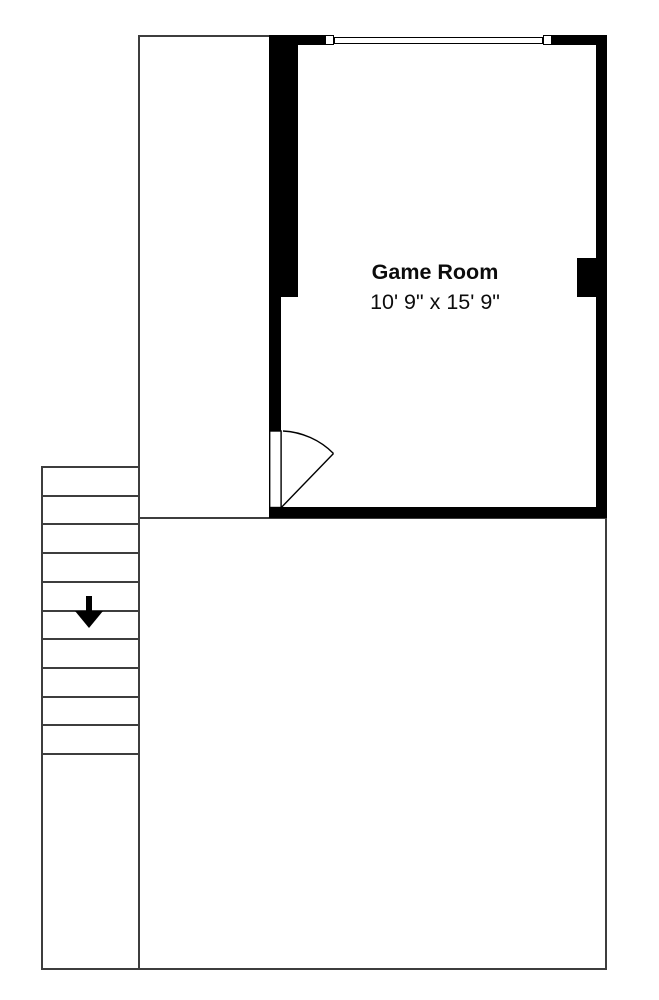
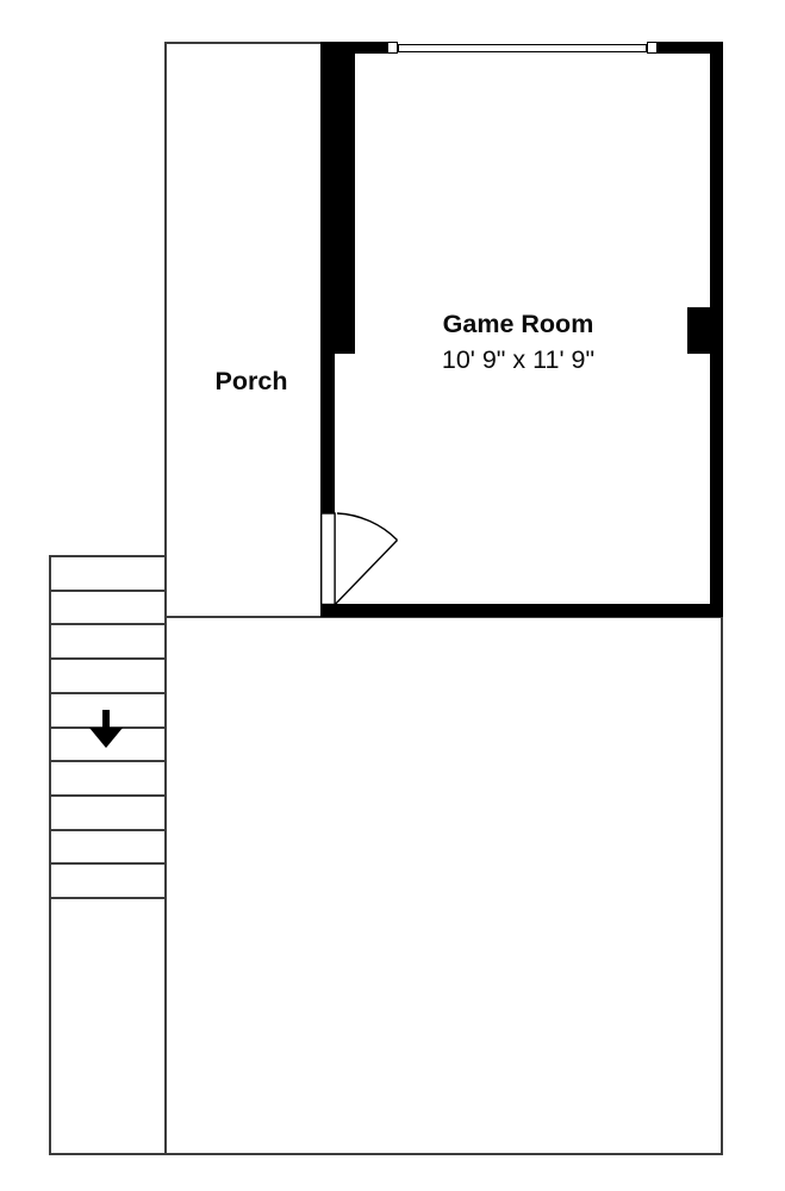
  Game Room
- 10' 9" x 15' 9"
+ 10' 9" x 11' 9"
+ Porch
